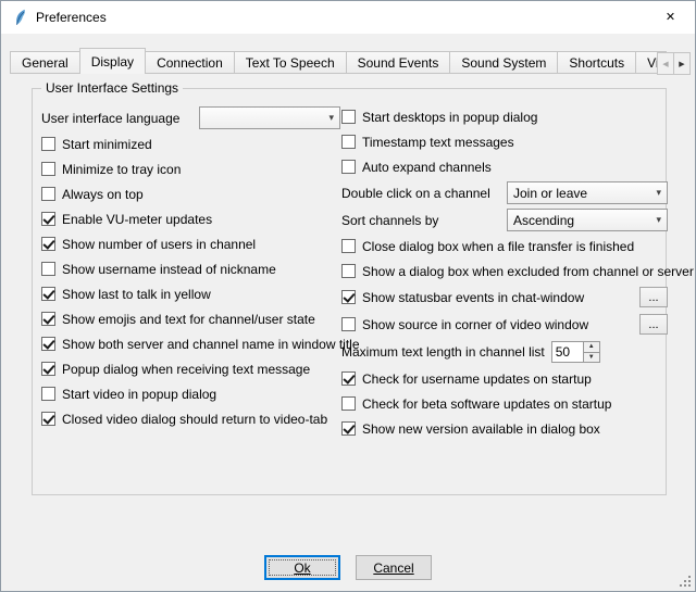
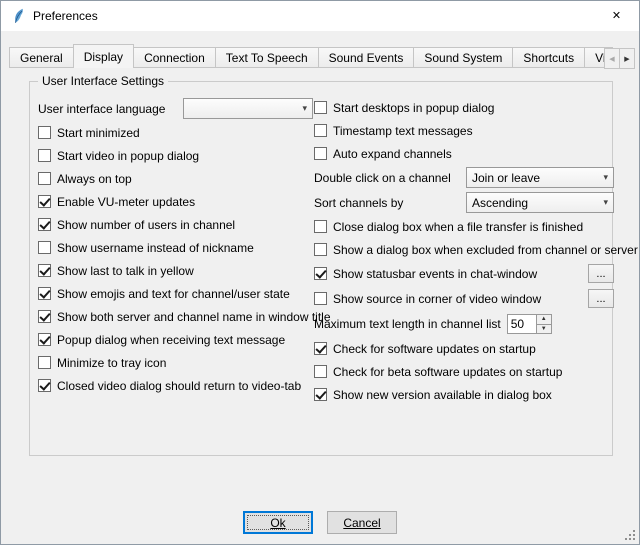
  Preferences
  ✕
  General
  Display
  Connection
  Text To Speech
  Sound Events
  Sound System
  Shortcuts
  User Interface Settings
  User interface language
  ▾
  Start minimized
- Minimize to tray icon
+ Start video in popup dialog
  Always on top
  Enable VU-meter updates
  Show number of users in channel
  Show username instead of nickname
  Show last to talk in yellow
  Show emojis and text for channel/user state
  Show both server and channel name in window title
  Popup dialog when receiving text message
- Start video in popup dialog
+ Minimize to tray icon
  Closed video dialog should return to video-tab
  Start desktops in popup dialog
  Timestamp text messages
  Auto expand channels
  Double click on a channel
  Join or leave
  ▾
  Sort channels by
  Ascending
  ▾
  Close dialog box when a file transfer is finished
  Show a dialog box when excluded from channel or server
  Show statusbar events in chat-window
  ...
  Show source in corner of video window
  ...
  Maximum text length in channel list
  50
- Check for username updates on startup
+ Check for software updates on startup
  Check for beta software updates on startup
  Show new version available in dialog box
  Ok
  Cancel
